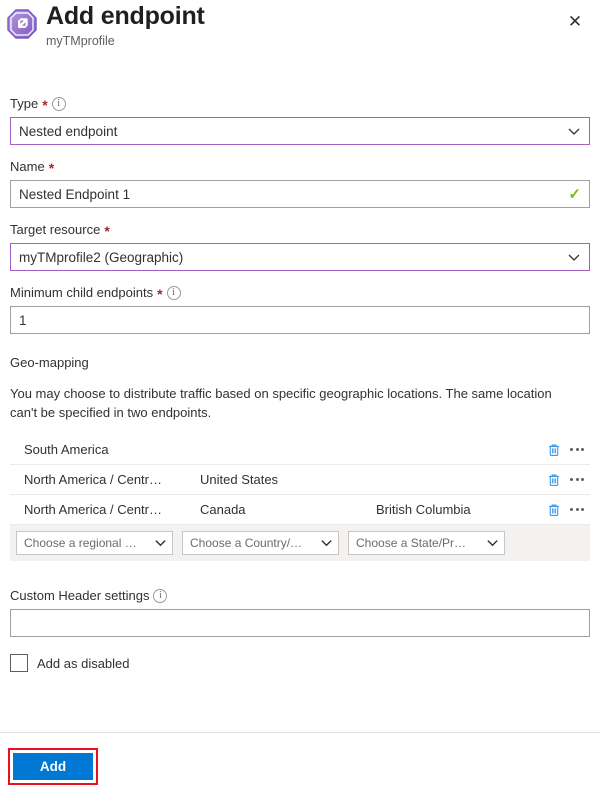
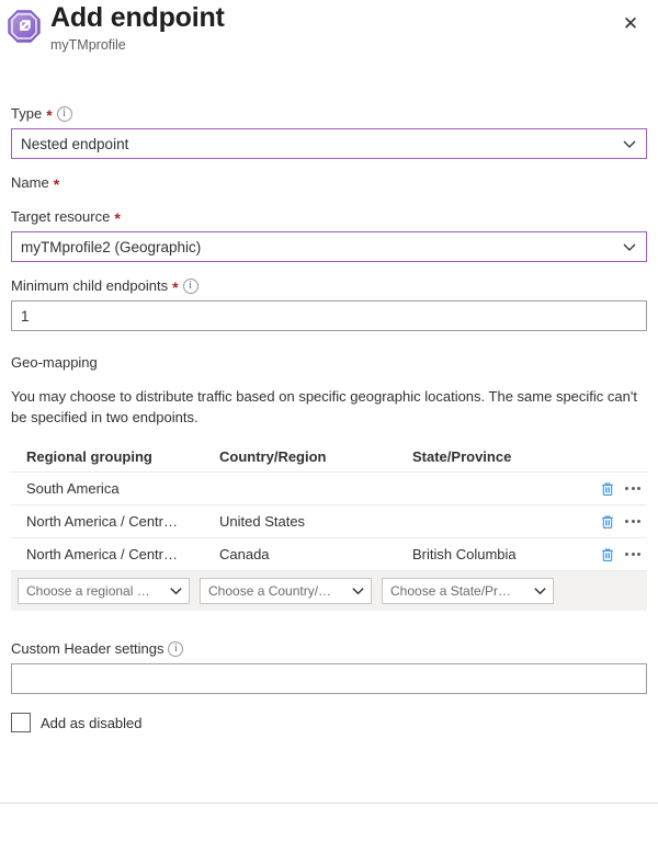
  Add endpoint
  myTMprofile
  ✕
  Type
  *
  Nested endpoint
  Name
  *
- Nested Endpoint 1
- ✓
  Target resource
  *
  myTMprofile2 (Geographic)
  Minimum child endpoints
  *
  1
  Geo-mapping
- You may choose to distribute traffic based on specific geographic locations. The same location can't be specified in two endpoints.
+ You may choose to distribute traffic based on specific geographic locations. The same specific can't be specified in two endpoints.
+ Regional grouping
+ Country/Region
+ State/Province
  South America
  North America / Centr…
  United States
  North America / Centr…
  Canada
  British Columbia
  Choose a regional …
  Choose a Country/…
  Choose a State/Pr…
  Custom Header settings
  Add as disabled
- Add
